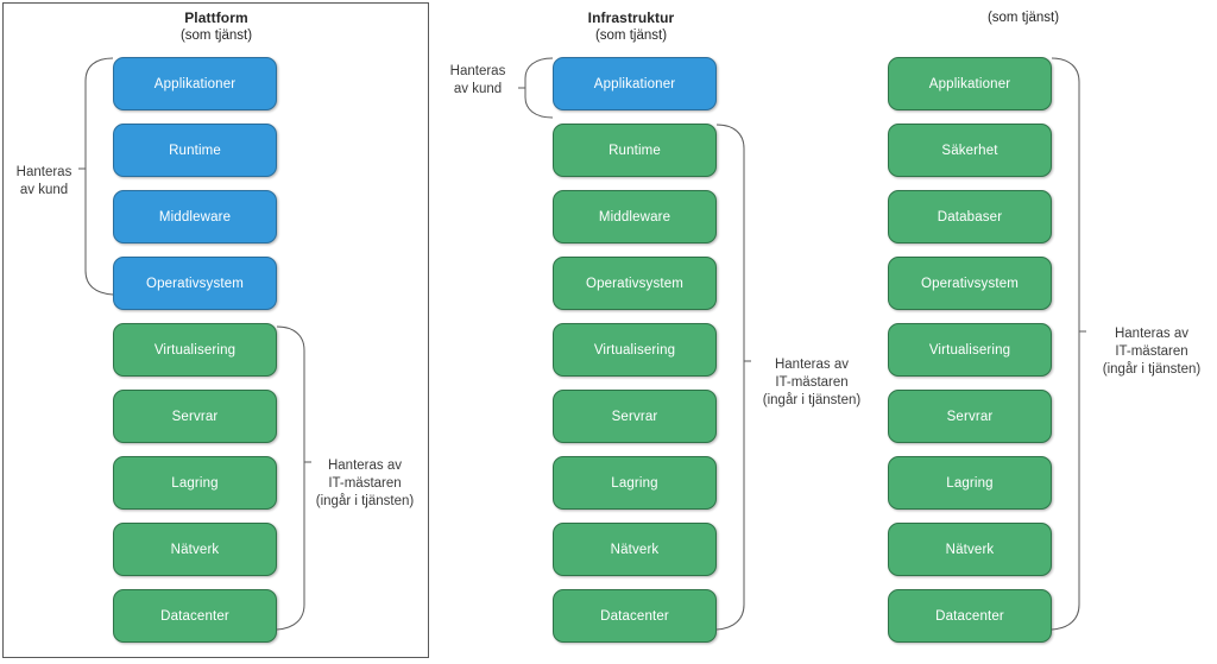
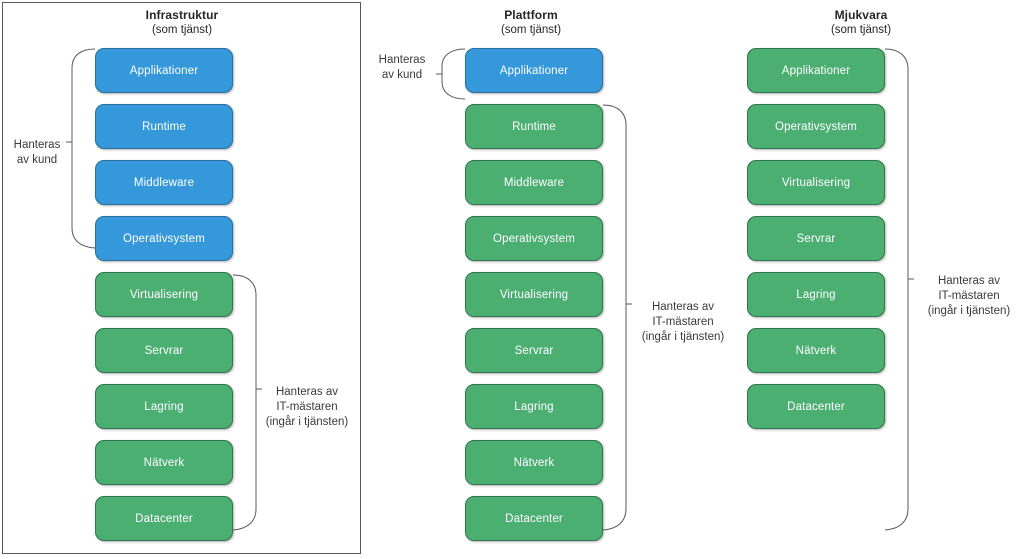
- Plattform
+ Infrastruktur
  (som tjänst)
  Applikationer
  Runtime
  Middleware
  Operativsystem
  Virtualisering
  Servrar
  Lagring
  Nätverk
  Datacenter
- Infrastruktur
+ Plattform
  (som tjänst)
  Applikationer
  Runtime
  Middleware
  Operativsystem
  Virtualisering
  Servrar
  Lagring
  Nätverk
  Datacenter
+ Mjukvara
  (som tjänst)
  Applikationer
- Säkerhet
- Databaser
  Operativsystem
  Virtualisering
  Servrar
  Lagring
  Nätverk
  Datacenter
  Hanteras
  av kund
  Hanteras av
  IT-mästaren
  (ingår i tjänsten)
  Hanteras
  av kund
  Hanteras av
  IT-mästaren
  (ingår i tjänsten)
  Hanteras av
  IT-mästaren
  (ingår i tjänsten)
